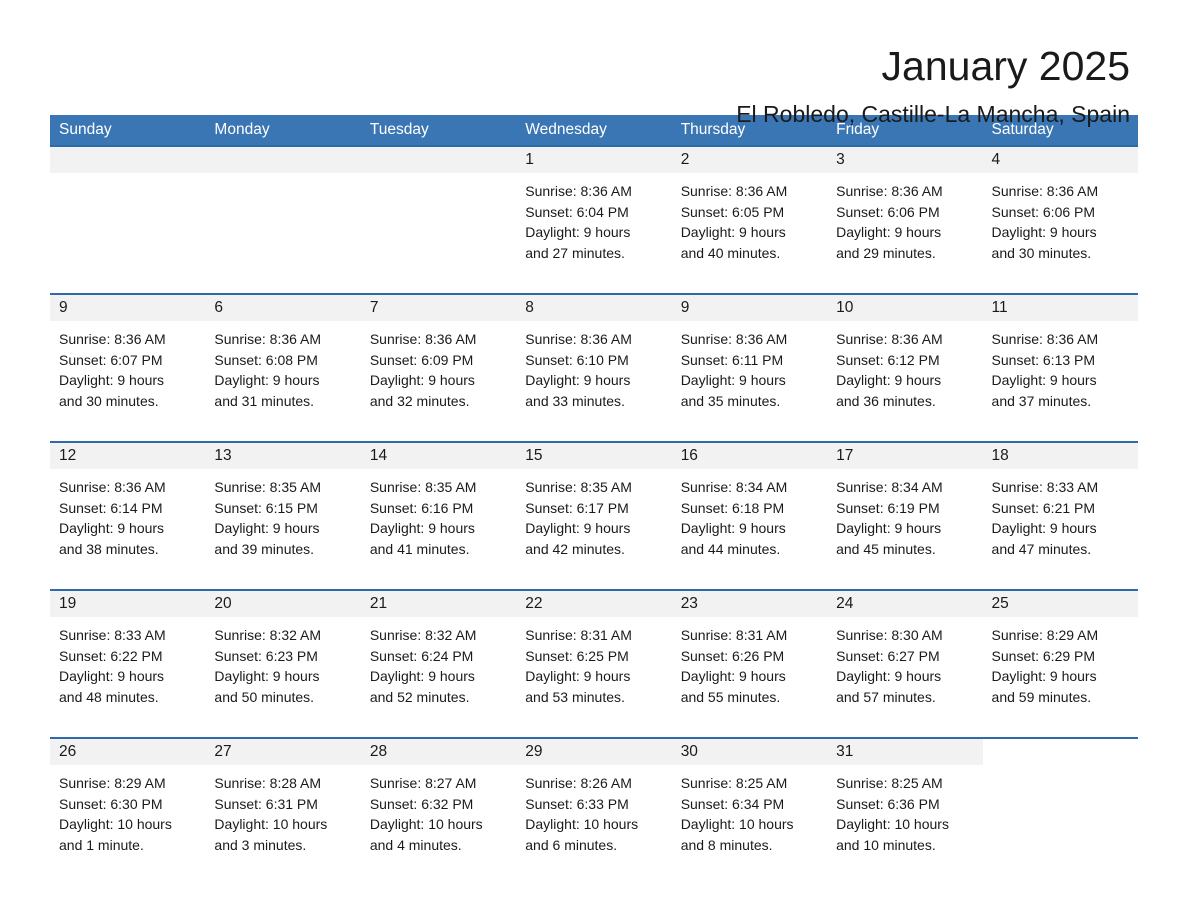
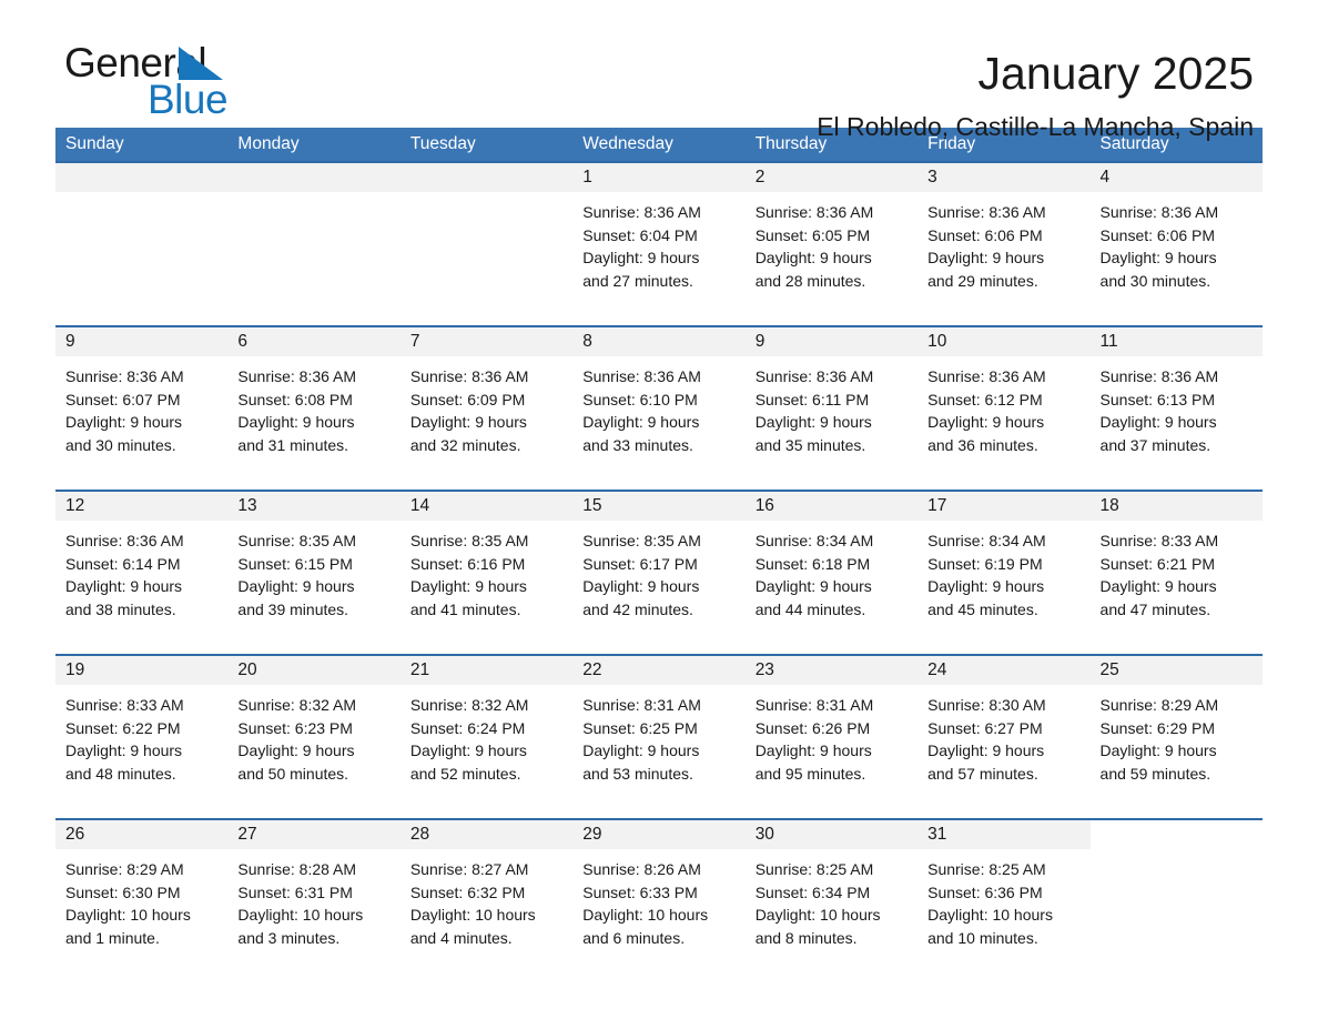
+ General
+ Blue
  January 2025
  El Robledo, Castille-La Mancha, Spain
  Sunday	Monday	Tuesday	Wednesday	Thursday	Friday	Saturday
- 			1Sunrise: 8:36 AMSunset: 6:04 PMDaylight: 9 hoursand 27 minutes.	2Sunrise: 8:36 AMSunset: 6:05 PMDaylight: 9 hoursand 40 minutes.	3Sunrise: 8:36 AMSunset: 6:06 PMDaylight: 9 hoursand 29 minutes.	4Sunrise: 8:36 AMSunset: 6:06 PMDaylight: 9 hoursand 30 minutes.
+ 			1Sunrise: 8:36 AMSunset: 6:04 PMDaylight: 9 hoursand 27 minutes.	2Sunrise: 8:36 AMSunset: 6:05 PMDaylight: 9 hoursand 28 minutes.	3Sunrise: 8:36 AMSunset: 6:06 PMDaylight: 9 hoursand 29 minutes.	4Sunrise: 8:36 AMSunset: 6:06 PMDaylight: 9 hoursand 30 minutes.
  9Sunrise: 8:36 AMSunset: 6:07 PMDaylight: 9 hoursand 30 minutes.	6Sunrise: 8:36 AMSunset: 6:08 PMDaylight: 9 hoursand 31 minutes.	7Sunrise: 8:36 AMSunset: 6:09 PMDaylight: 9 hoursand 32 minutes.	8Sunrise: 8:36 AMSunset: 6:10 PMDaylight: 9 hoursand 33 minutes.	9Sunrise: 8:36 AMSunset: 6:11 PMDaylight: 9 hoursand 35 minutes.	10Sunrise: 8:36 AMSunset: 6:12 PMDaylight: 9 hoursand 36 minutes.	11Sunrise: 8:36 AMSunset: 6:13 PMDaylight: 9 hoursand 37 minutes.
  12Sunrise: 8:36 AMSunset: 6:14 PMDaylight: 9 hoursand 38 minutes.	13Sunrise: 8:35 AMSunset: 6:15 PMDaylight: 9 hoursand 39 minutes.	14Sunrise: 8:35 AMSunset: 6:16 PMDaylight: 9 hoursand 41 minutes.	15Sunrise: 8:35 AMSunset: 6:17 PMDaylight: 9 hoursand 42 minutes.	16Sunrise: 8:34 AMSunset: 6:18 PMDaylight: 9 hoursand 44 minutes.	17Sunrise: 8:34 AMSunset: 6:19 PMDaylight: 9 hoursand 45 minutes.	18Sunrise: 8:33 AMSunset: 6:21 PMDaylight: 9 hoursand 47 minutes.
- 19Sunrise: 8:33 AMSunset: 6:22 PMDaylight: 9 hoursand 48 minutes.	20Sunrise: 8:32 AMSunset: 6:23 PMDaylight: 9 hoursand 50 minutes.	21Sunrise: 8:32 AMSunset: 6:24 PMDaylight: 9 hoursand 52 minutes.	22Sunrise: 8:31 AMSunset: 6:25 PMDaylight: 9 hoursand 53 minutes.	23Sunrise: 8:31 AMSunset: 6:26 PMDaylight: 9 hoursand 55 minutes.	24Sunrise: 8:30 AMSunset: 6:27 PMDaylight: 9 hoursand 57 minutes.	25Sunrise: 8:29 AMSunset: 6:29 PMDaylight: 9 hoursand 59 minutes.
+ 19Sunrise: 8:33 AMSunset: 6:22 PMDaylight: 9 hoursand 48 minutes.	20Sunrise: 8:32 AMSunset: 6:23 PMDaylight: 9 hoursand 50 minutes.	21Sunrise: 8:32 AMSunset: 6:24 PMDaylight: 9 hoursand 52 minutes.	22Sunrise: 8:31 AMSunset: 6:25 PMDaylight: 9 hoursand 53 minutes.	23Sunrise: 8:31 AMSunset: 6:26 PMDaylight: 9 hoursand 95 minutes.	24Sunrise: 8:30 AMSunset: 6:27 PMDaylight: 9 hoursand 57 minutes.	25Sunrise: 8:29 AMSunset: 6:29 PMDaylight: 9 hoursand 59 minutes.
  26Sunrise: 8:29 AMSunset: 6:30 PMDaylight: 10 hoursand 1 minute.	27Sunrise: 8:28 AMSunset: 6:31 PMDaylight: 10 hoursand 3 minutes.	28Sunrise: 8:27 AMSunset: 6:32 PMDaylight: 10 hoursand 4 minutes.	29Sunrise: 8:26 AMSunset: 6:33 PMDaylight: 10 hoursand 6 minutes.	30Sunrise: 8:25 AMSunset: 6:34 PMDaylight: 10 hoursand 8 minutes.	31Sunrise: 8:25 AMSunset: 6:36 PMDaylight: 10 hoursand 10 minutes.
